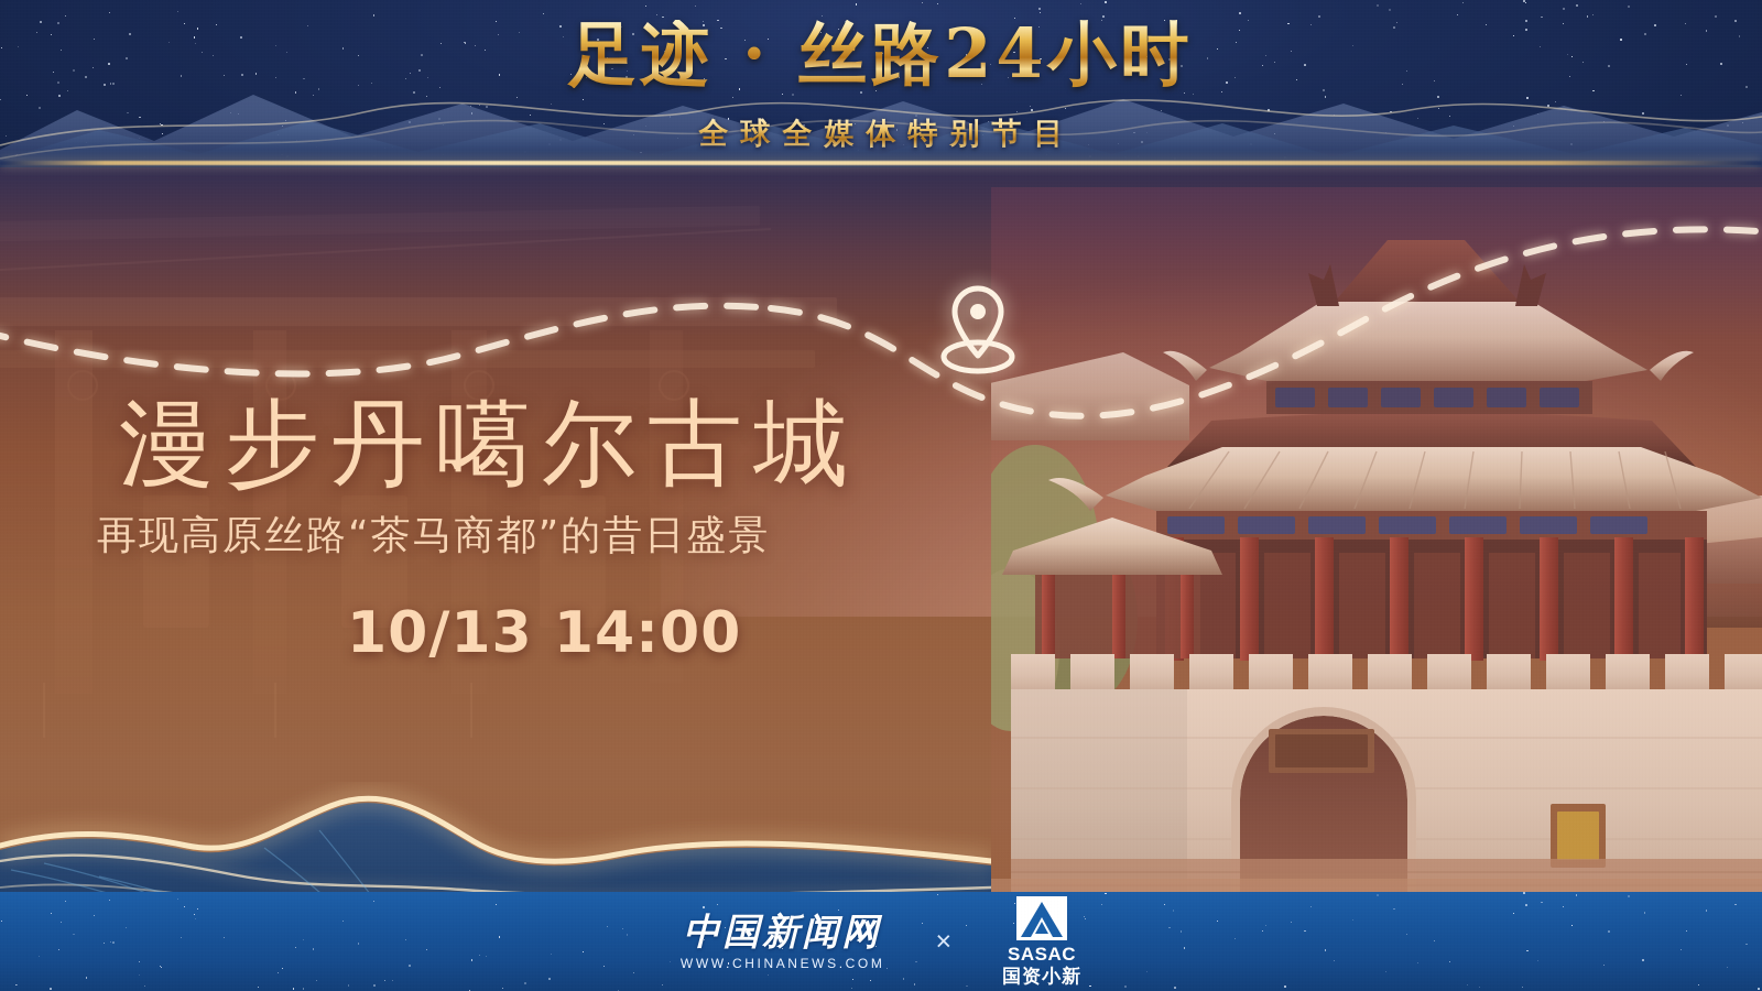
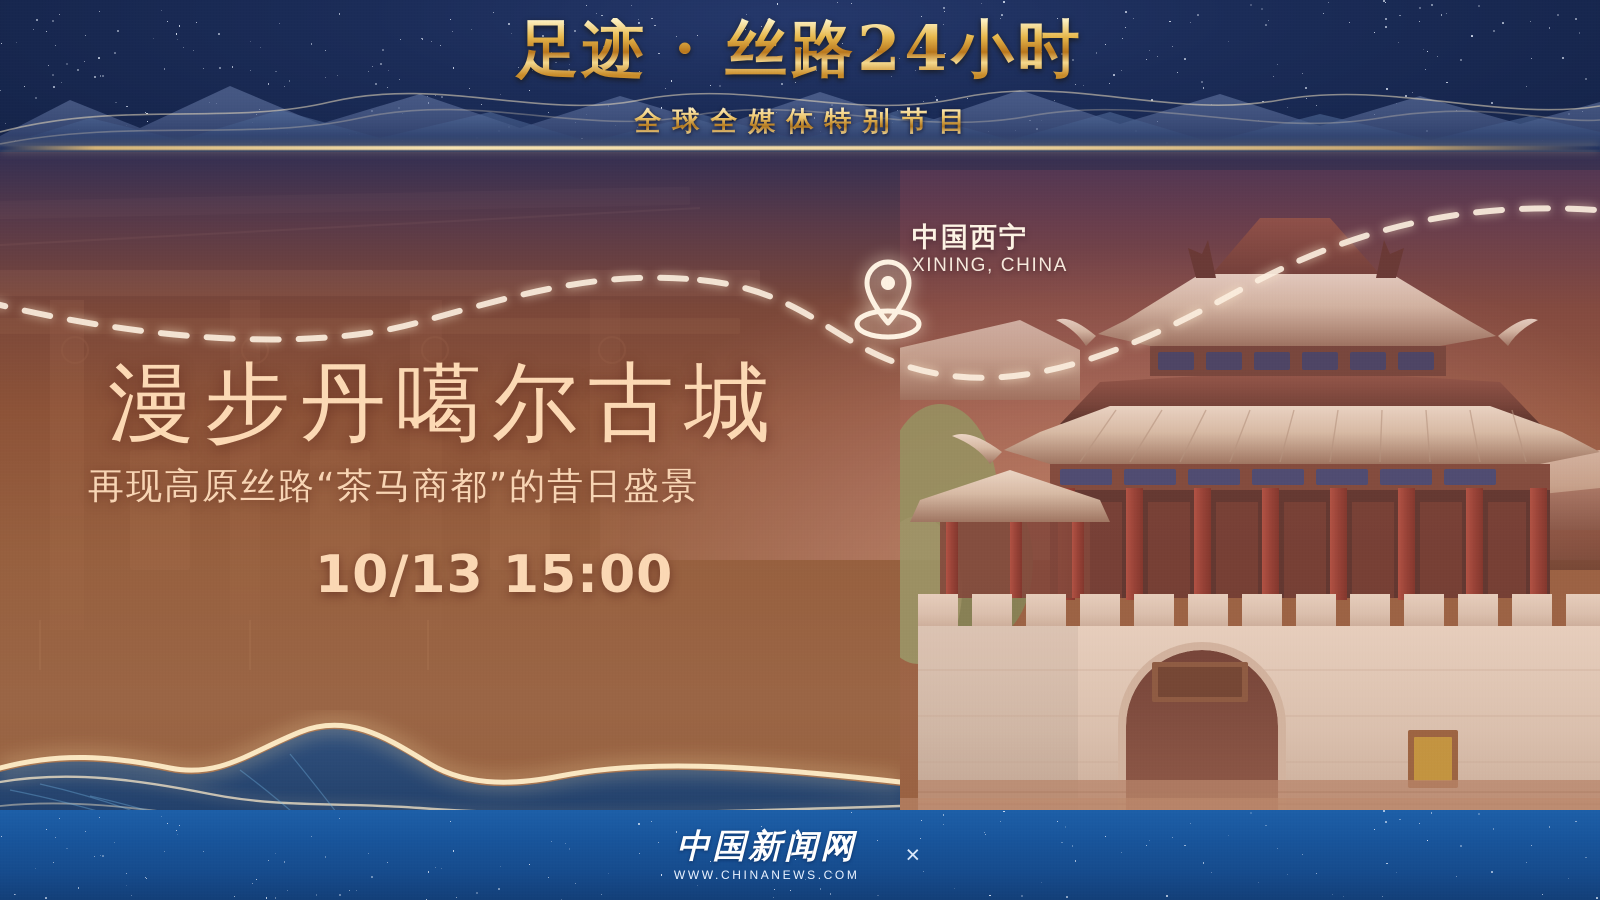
+ 中国西宁
+ XINING, CHINA
  足迹 · 丝路24小时
  全球全媒体特别节目
  漫步丹噶尔古城
  再现高原丝路“茶马商都”的昔日盛景
- 10/13 14:00
+ 10/13 15:00
  中国新闻网
  WWW.CHINANEWS.COM
  ×
- SASAC
- 国资小新
